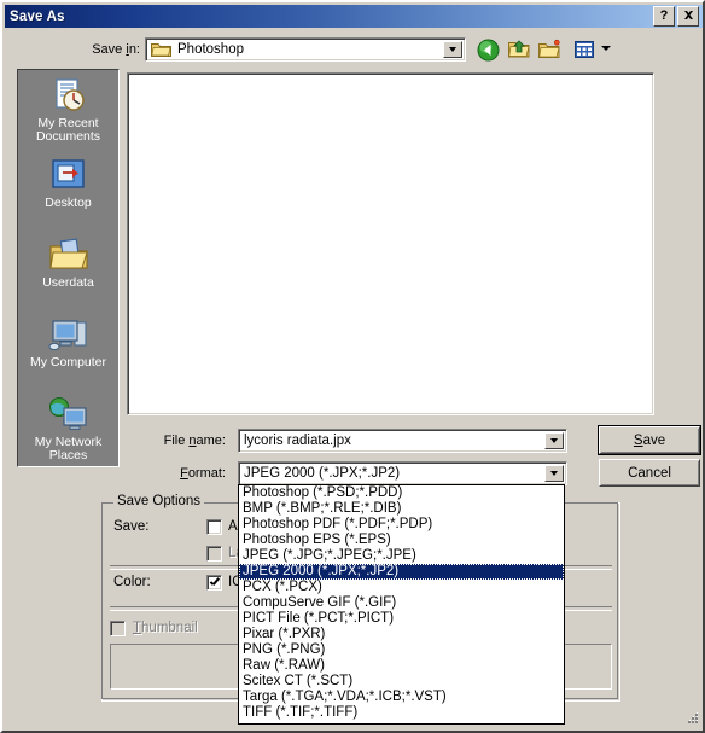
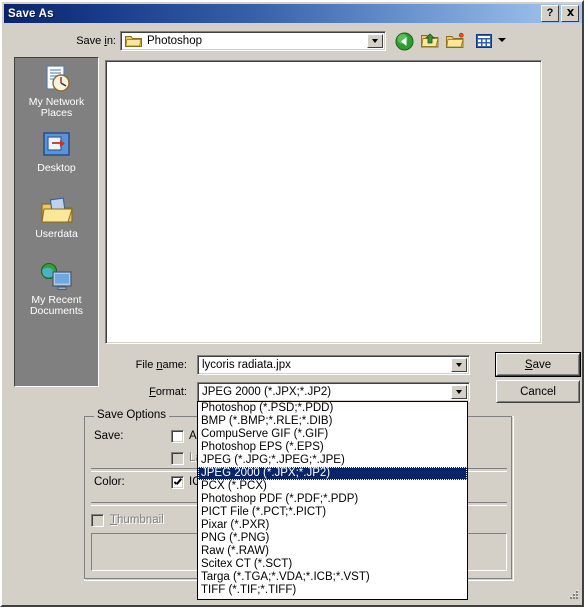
  Save As
  ?
  Save in:
  Photoshop
- My Recent Documents
+ My Network Places
  Desktop
  Userdata
- My Computer
- My Network Places
+ My Recent Documents
  File name:
  lycoris radiata.jpx
  Format:
  JPEG 2000 (*.JPX;*.JP2)
  Save
  Cancel
  Save Options
  Save:
  Color:
  Thumbnail
  Photoshop (*.PSD;*.PDD)
  BMP (*.BMP;*.RLE;*.DIB)
- Photoshop PDF (*.PDF;*.PDP)
+ CompuServe GIF (*.GIF)
  Photoshop EPS (*.EPS)
  JPEG (*.JPG;*.JPEG;*.JPE)
  JPEG 2000 (*.JPX;*.JP2)
  PCX (*.PCX)
- CompuServe GIF (*.GIF)
+ Photoshop PDF (*.PDF;*.PDP)
  PICT File (*.PCT;*.PICT)
  Pixar (*.PXR)
  PNG (*.PNG)
  Raw (*.RAW)
  Scitex CT (*.SCT)
  Targa (*.TGA;*.VDA;*.ICB;*.VST)
  TIFF (*.TIF;*.TIFF)
